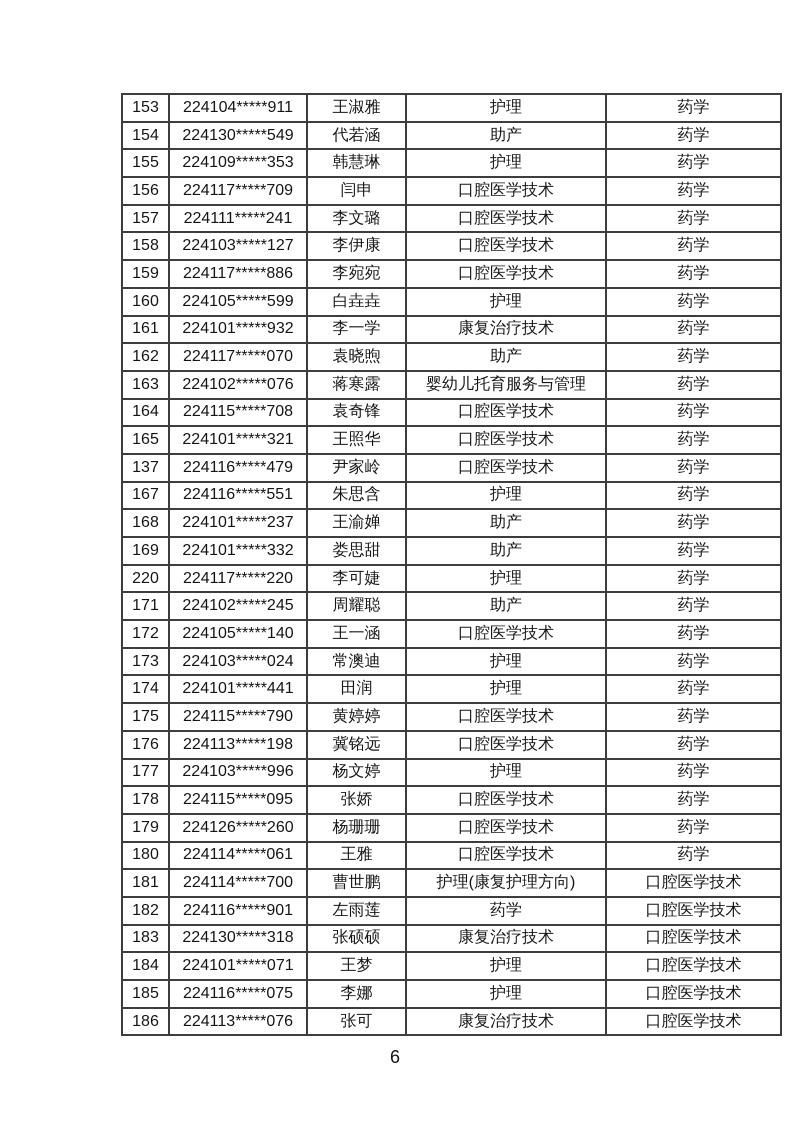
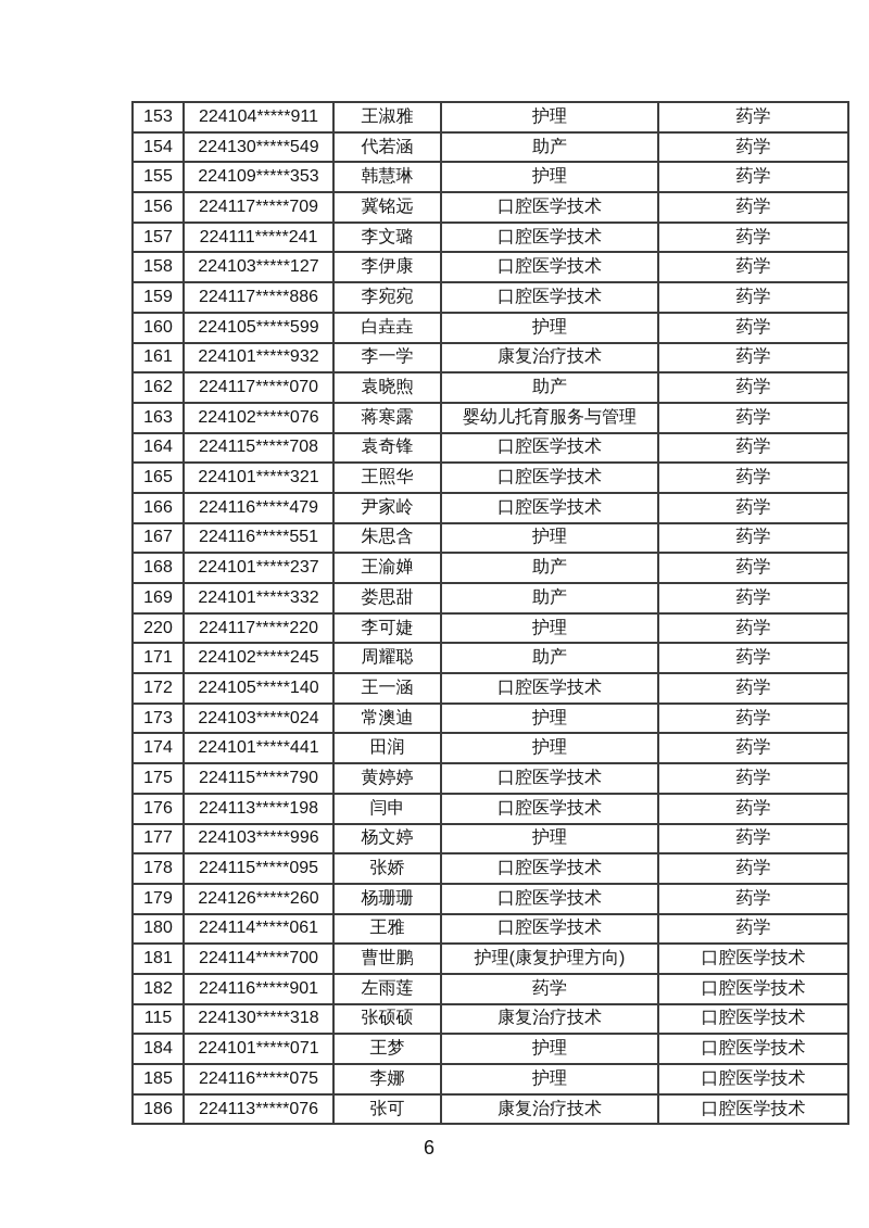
  153	224104*****911	王淑雅	护理	药学
  154	224130*****549	代若涵	助产	药学
  155	224109*****353	韩慧琳	护理	药学
- 156	224117*****709	闫申	口腔医学技术	药学
+ 156	224117*****709	冀铭远	口腔医学技术	药学
  157	224111*****241	李文璐	口腔医学技术	药学
  158	224103*****127	李伊康	口腔医学技术	药学
  159	224117*****886	李宛宛	口腔医学技术	药学
  160	224105*****599	白垚垚	护理	药学
  161	224101*****932	李一学	康复治疗技术	药学
  162	224117*****070	袁晓煦	助产	药学
  163	224102*****076	蒋寒露	婴幼儿托育服务与管理	药学
  164	224115*****708	袁奇锋	口腔医学技术	药学
  165	224101*****321	王照华	口腔医学技术	药学
- 137	224116*****479	尹家岭	口腔医学技术	药学
+ 166	224116*****479	尹家岭	口腔医学技术	药学
  167	224116*****551	朱思含	护理	药学
  168	224101*****237	王渝婵	助产	药学
  169	224101*****332	娄思甜	助产	药学
  220	224117*****220	李可婕	护理	药学
  171	224102*****245	周耀聪	助产	药学
  172	224105*****140	王一涵	口腔医学技术	药学
  173	224103*****024	常澳迪	护理	药学
  174	224101*****441	田润	护理	药学
  175	224115*****790	黄婷婷	口腔医学技术	药学
- 176	224113*****198	冀铭远	口腔医学技术	药学
+ 176	224113*****198	闫申	口腔医学技术	药学
  177	224103*****996	杨文婷	护理	药学
  178	224115*****095	张娇	口腔医学技术	药学
  179	224126*****260	杨珊珊	口腔医学技术	药学
  180	224114*****061	王雅	口腔医学技术	药学
  181	224114*****700	曹世鹏	护理(康复护理方向)	口腔医学技术
  182	224116*****901	左雨莲	药学	口腔医学技术
- 183	224130*****318	张硕硕	康复治疗技术	口腔医学技术
+ 115	224130*****318	张硕硕	康复治疗技术	口腔医学技术
  184	224101*****071	王梦	护理	口腔医学技术
  185	224116*****075	李娜	护理	口腔医学技术
  186	224113*****076	张可	康复治疗技术	口腔医学技术
  6
